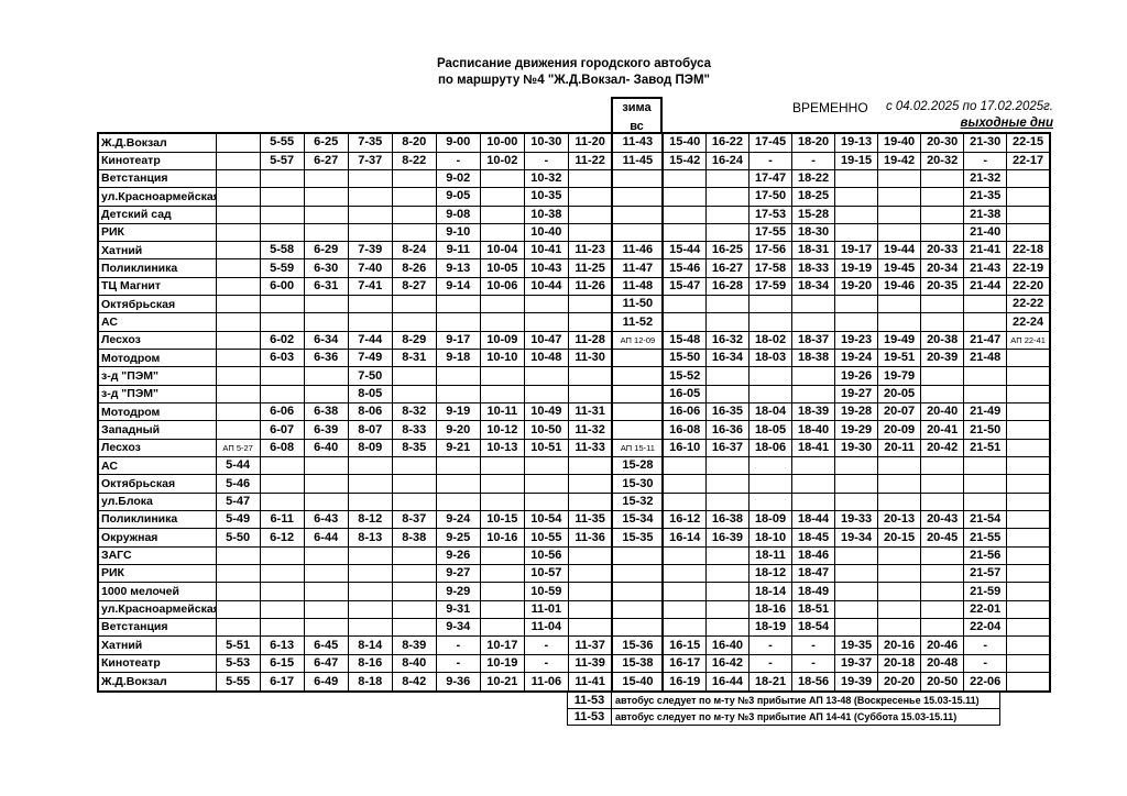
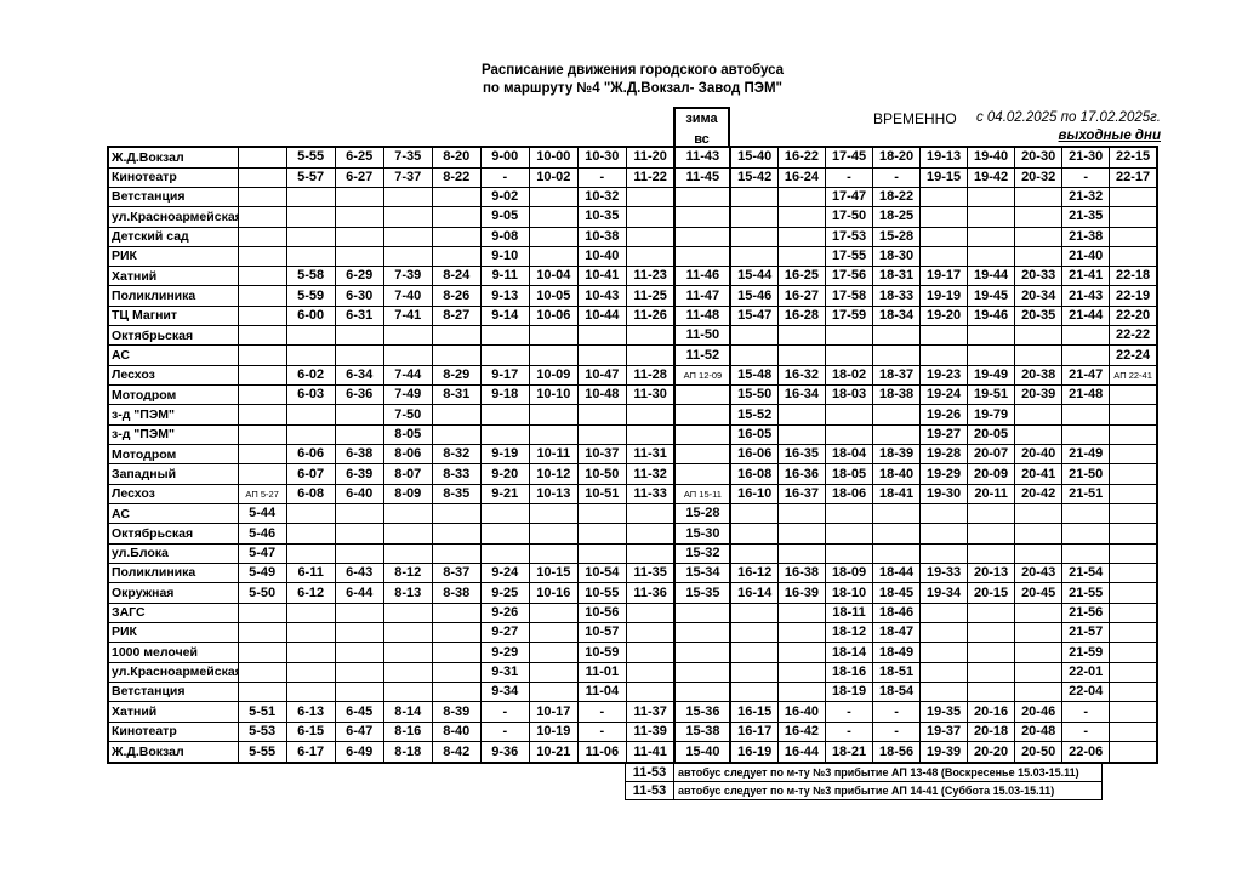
  Расписание движения городского автобуса
  по маршруту №4 "Ж.Д.Вокзал- Завод ПЭМ"
  зима
  вс
  ВРЕМЕННО
  с 04.02.2025 по 17.02.2025г.
  выходные дни
  Ж.Д.Вокзал		5-55	6-25	7-35	8-20	9-00	10-00	10-30	11-20	11-43	15-40	16-22	17-45	18-20	19-13	19-40	20-30	21-30	22-15
  Кинотеатр		5-57	6-27	7-37	8-22	-	10-02	-	11-22	11-45	15-42	16-24	-	-	19-15	19-42	20-32	-	22-17
  Ветстанция						9-02		10-32					17-47	18-22				21-32
  ул.Красноармейска						9-05		10-35					17-50	18-25				21-35
  Детский сад						9-08		10-38					17-53	15-28				21-38
  РИК						9-10		10-40					17-55	18-30				21-40
  Хатний		5-58	6-29	7-39	8-24	9-11	10-04	10-41	11-23	11-46	15-44	16-25	17-56	18-31	19-17	19-44	20-33	21-41	22-18
  Поликлиника		5-59	6-30	7-40	8-26	9-13	10-05	10-43	11-25	11-47	15-46	16-27	17-58	18-33	19-19	19-45	20-34	21-43	22-19
  ТЦ Магнит		6-00	6-31	7-41	8-27	9-14	10-06	10-44	11-26	11-48	15-47	16-28	17-59	18-34	19-20	19-46	20-35	21-44	22-20
  Октябрьская										11-50									22-22
  АС										11-52									22-24
  Лесхоз		6-02	6-34	7-44	8-29	9-17	10-09	10-47	11-28	АП 12-09	15-48	16-32	18-02	18-37	19-23	19-49	20-38	21-47	АП 22-41
  Мотодром		6-03	6-36	7-49	8-31	9-18	10-10	10-48	11-30		15-50	16-34	18-03	18-38	19-24	19-51	20-39	21-48
  з-д "ПЭМ"				7-50							15-52				19-26	19-79
  з-д "ПЭМ"				8-05							16-05				19-27	20-05
- Мотодром		6-06	6-38	8-06	8-32	9-19	10-11	10-49	11-31		16-06	16-35	18-04	18-39	19-28	20-07	20-40	21-49
+ Мотодром		6-06	6-38	8-06	8-32	9-19	10-11	10-37	11-31		16-06	16-35	18-04	18-39	19-28	20-07	20-40	21-49
  Западный		6-07	6-39	8-07	8-33	9-20	10-12	10-50	11-32		16-08	16-36	18-05	18-40	19-29	20-09	20-41	21-50
  Лесхоз	АП 5-27	6-08	6-40	8-09	8-35	9-21	10-13	10-51	11-33	АП 15-11	16-10	16-37	18-06	18-41	19-30	20-11	20-42	21-51
  АС	5-44									15-28
  Октябрьская	5-46									15-30
  ул.Блока	5-47									15-32
  Поликлиника	5-49	6-11	6-43	8-12	8-37	9-24	10-15	10-54	11-35	15-34	16-12	16-38	18-09	18-44	19-33	20-13	20-43	21-54
  Окружная	5-50	6-12	6-44	8-13	8-38	9-25	10-16	10-55	11-36	15-35	16-14	16-39	18-10	18-45	19-34	20-15	20-45	21-55
  ЗАГС						9-26		10-56					18-11	18-46				21-56
  РИК						9-27		10-57					18-12	18-47				21-57
  1000 мелочей						9-29		10-59					18-14	18-49				21-59
  ул.Красноармейска						9-31		11-01					18-16	18-51				22-01
  Ветстанция						9-34		11-04					18-19	18-54				22-04
  Хатний	5-51	6-13	6-45	8-14	8-39	-	10-17	-	11-37	15-36	16-15	16-40	-	-	19-35	20-16	20-46	-
  Кинотеатр	5-53	6-15	6-47	8-16	8-40	-	10-19	-	11-39	15-38	16-17	16-42	-	-	19-37	20-18	20-48	-
  Ж.Д.Вокзал	5-55	6-17	6-49	8-18	8-42	9-36	10-21	11-06	11-41	15-40	16-19	16-44	18-21	18-56	19-39	20-20	20-50	22-06
  11-53
  автобус следует по м-ту №3 прибытие АП 13-48 (Воскресенье 15.03-15.11)
  11-53
  автобус следует по м-ту №3 прибытие АП 14-41 (Суббота 15.03-15.11)
